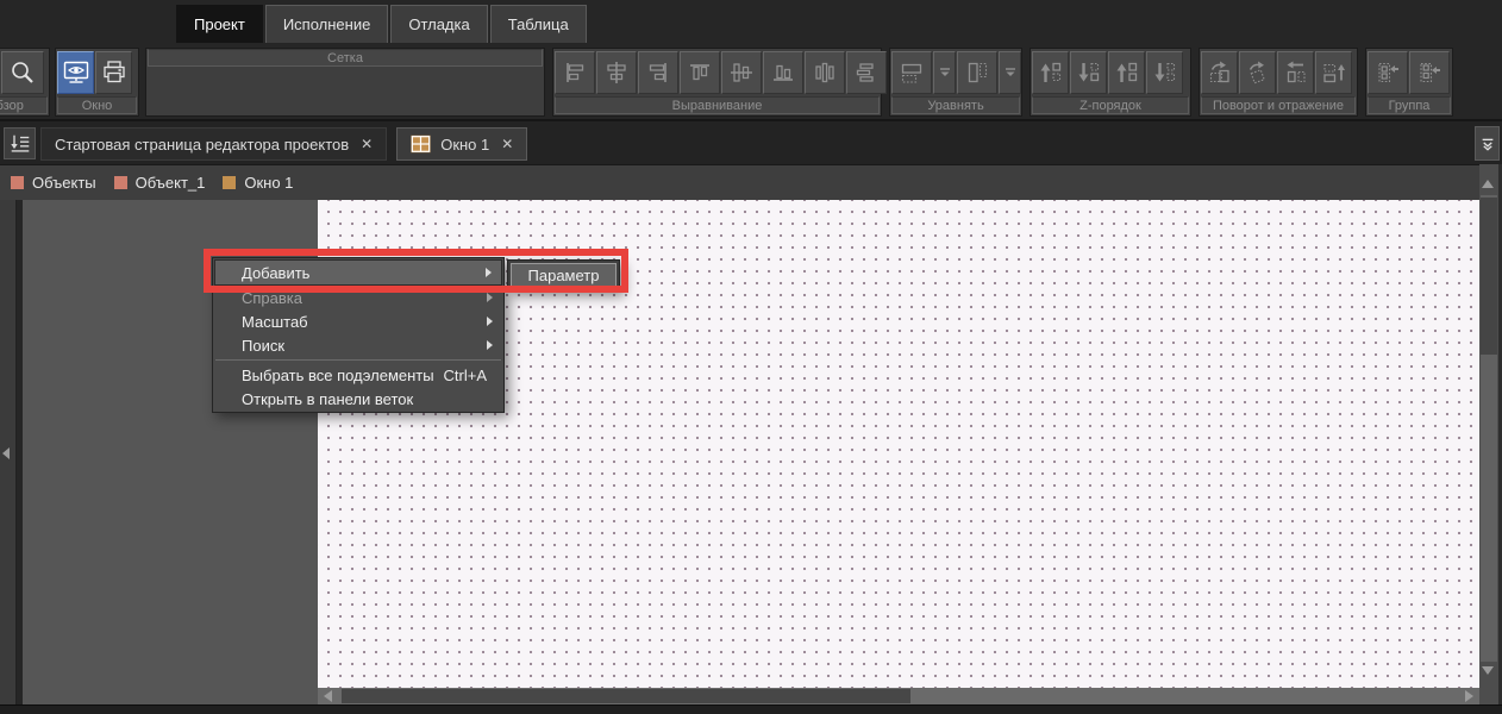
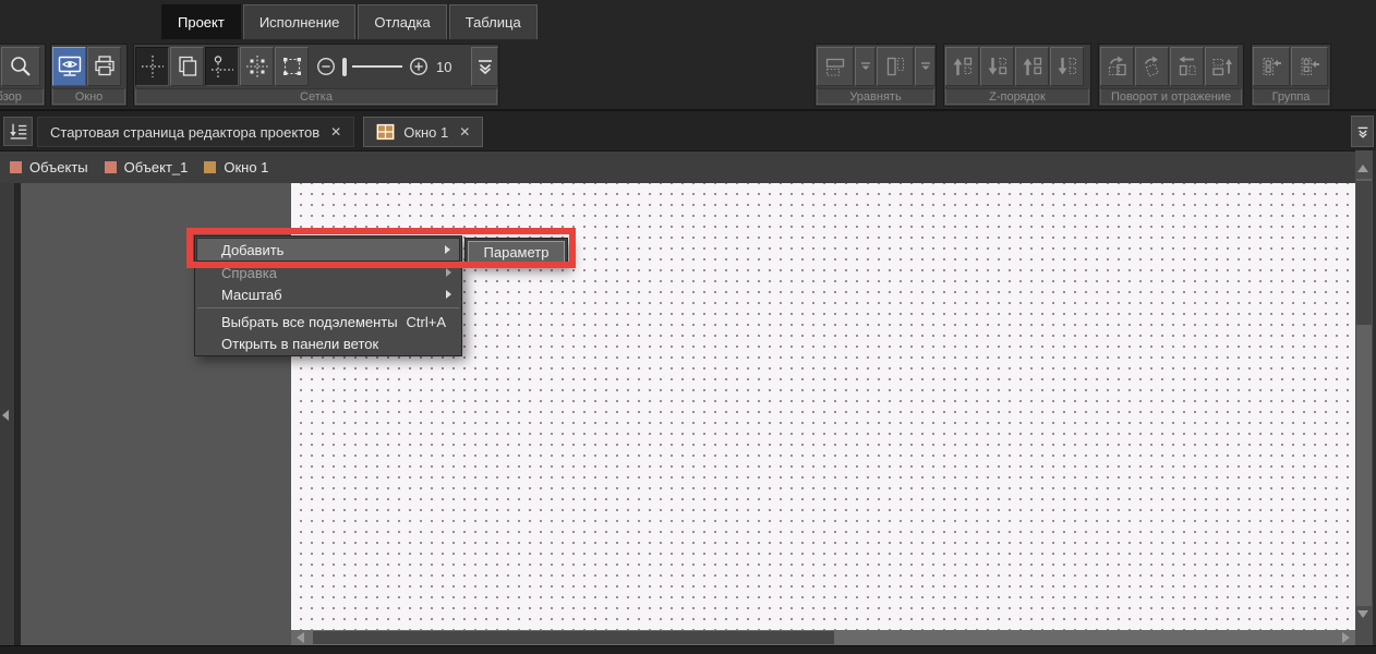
  Проект
  Исполнение
  Отладка
  Таблица
  Окно
+ 10
  Сетка
- Выравнивание
  Уравнять
  Z-порядок
  Поворот и отражение
  Группа
  Стартовая страница редактора проектов
  ✕
  Окно 1
  ✕
  Объекты
  Объект_1
  Окно 1
  Добавить
  Справка
  Масштаб
- Поиск
  Выбрать все подэлементы
  Ctrl+A
  Открыть в панели веток
  Параметр
